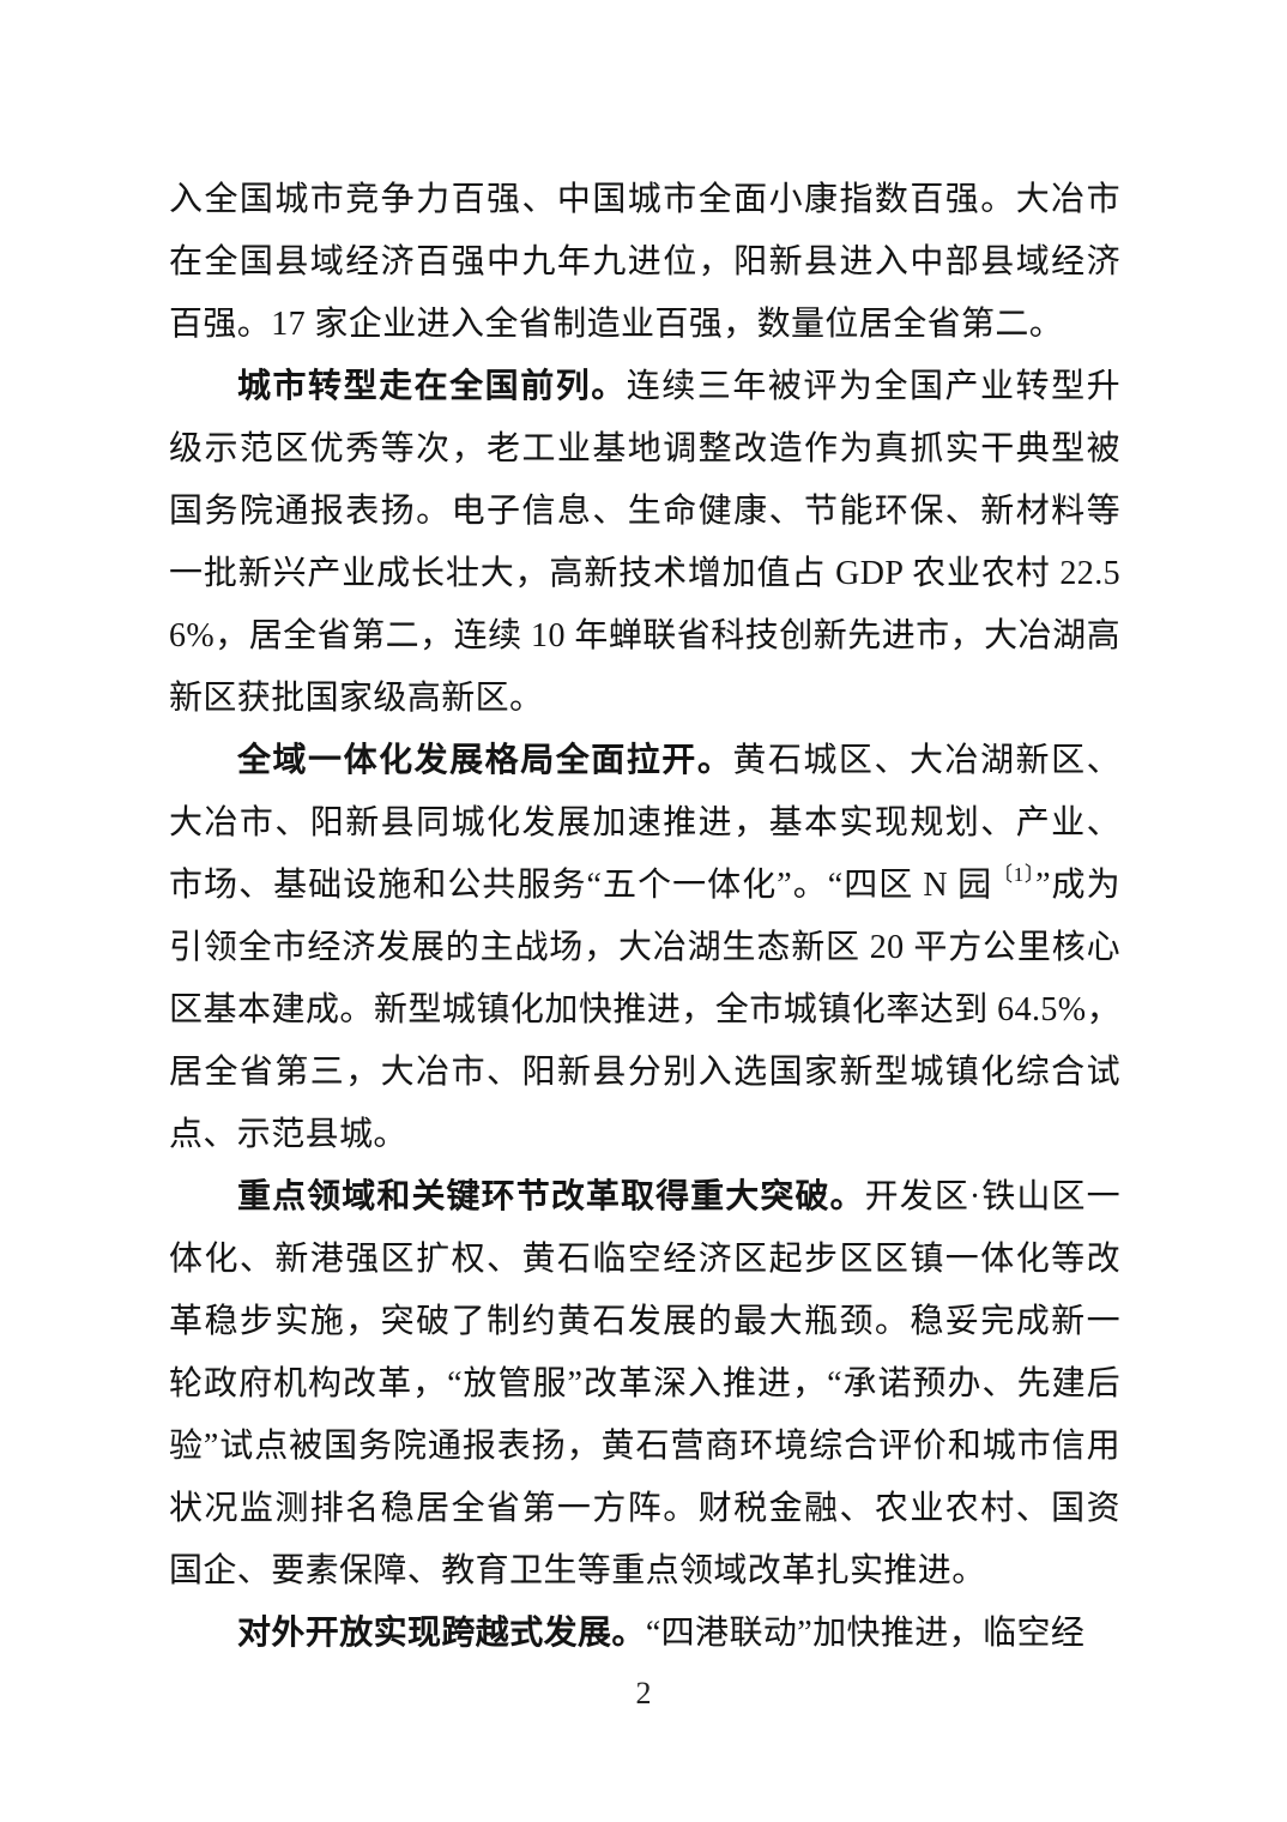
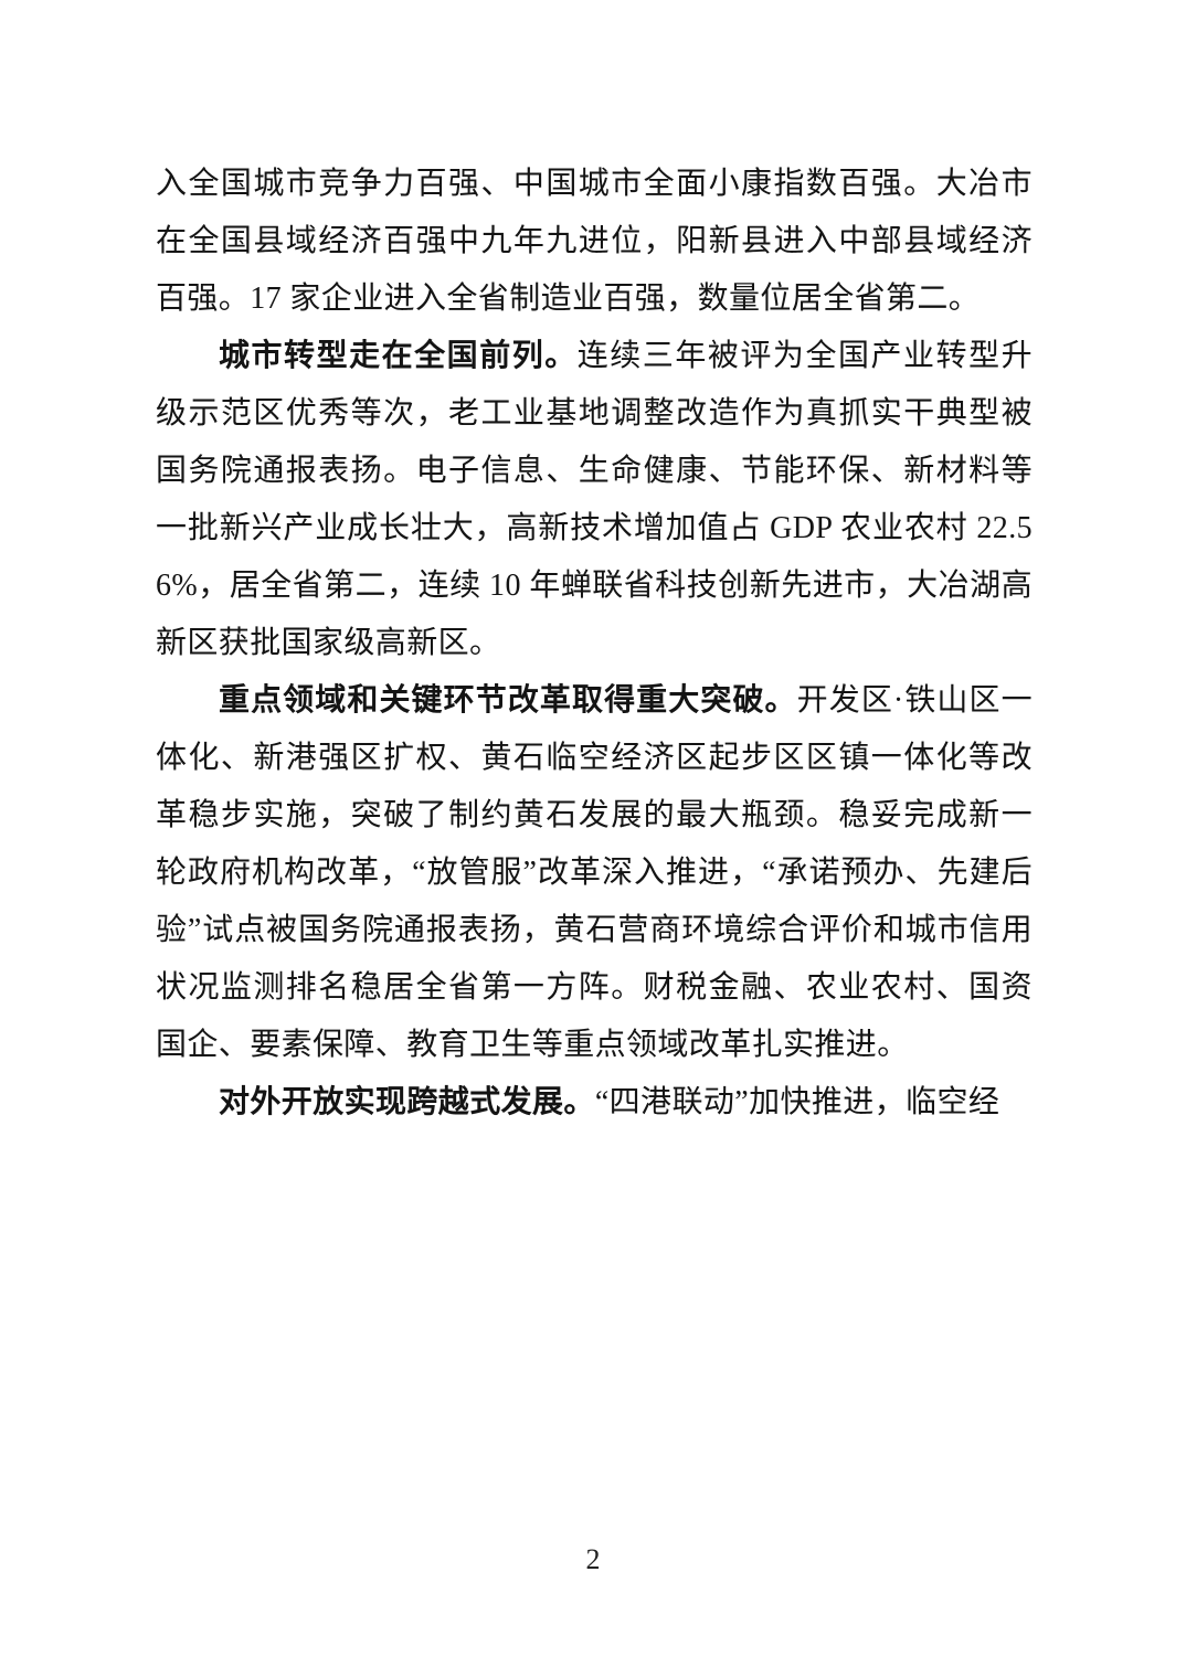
  入全国城市竞争力百强、中国城市全面小康指数百强。大冶市在全国县域经济百强中九年九进位，阳新县进入中部县域经济百强。17 家企业进入全省制造业百强，数量位居全省第二。
  城市转型走在全国前列。连续三年被评为全国产业转型升级示范区优秀等次，老工业基地调整改造作为真抓实干典型被国务院通报表扬。电子信息、生命健康、节能环保、新材料等一批新兴产业成长壮大，高新技术增加值占 GDP 农业农村 22.56%，居全省第二，连续 10 年蝉联省科技创新先进市，大冶湖高新区获批国家级高新区。
- 全域一体化发展格局全面拉开。黄石城区、大冶湖新区、大冶市、阳新县同城化发展加速推进，基本实现规划、产业、市场、基础设施和公共服务“五个一体化”。“四区 N 园〔1〕”成为引领全市经济发展的主战场，大冶湖生态新区 20 平方公里核心区基本建成。新型城镇化加快推进，全市城镇化率达到 64.5%，居全省第三，大冶市、阳新县分别入选国家新型城镇化综合试点、示范县城。
  重点领域和关键环节改革取得重大突破。开发区·铁山区一体化、新港强区扩权、黄石临空经济区起步区区镇一体化等改革稳步实施，突破了制约黄石发展的最大瓶颈。稳妥完成新一轮政府机构改革，“放管服”改革深入推进，“承诺预办、先建后验”试点被国务院通报表扬，黄石营商环境综合评价和城市信用状况监测排名稳居全省第一方阵。财税金融、农业农村、国资国企、要素保障、教育卫生等重点领域改革扎实推进。
  对外开放实现跨越式发展。“四港联动”加快推进，临空经
  2
